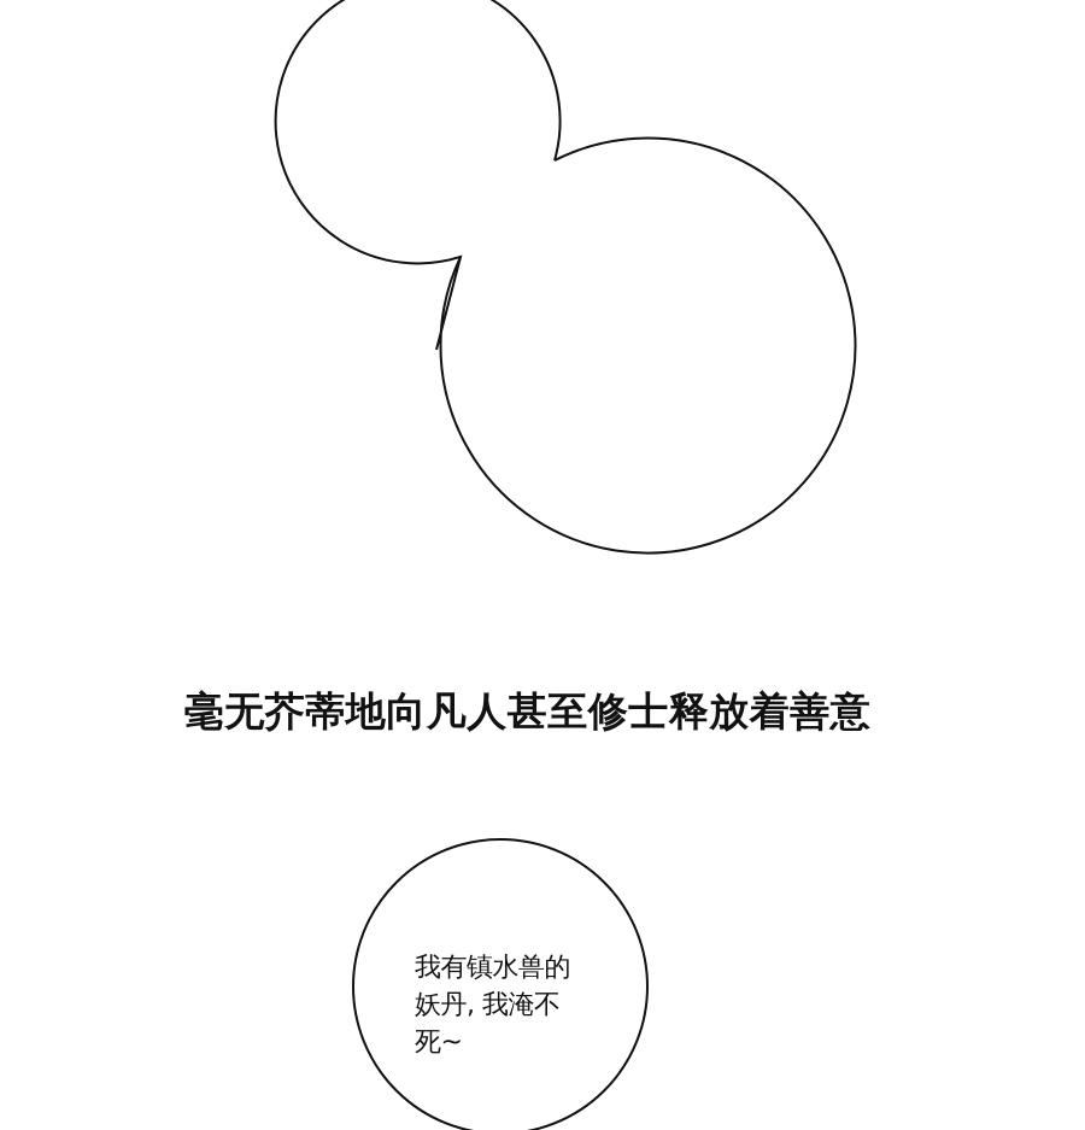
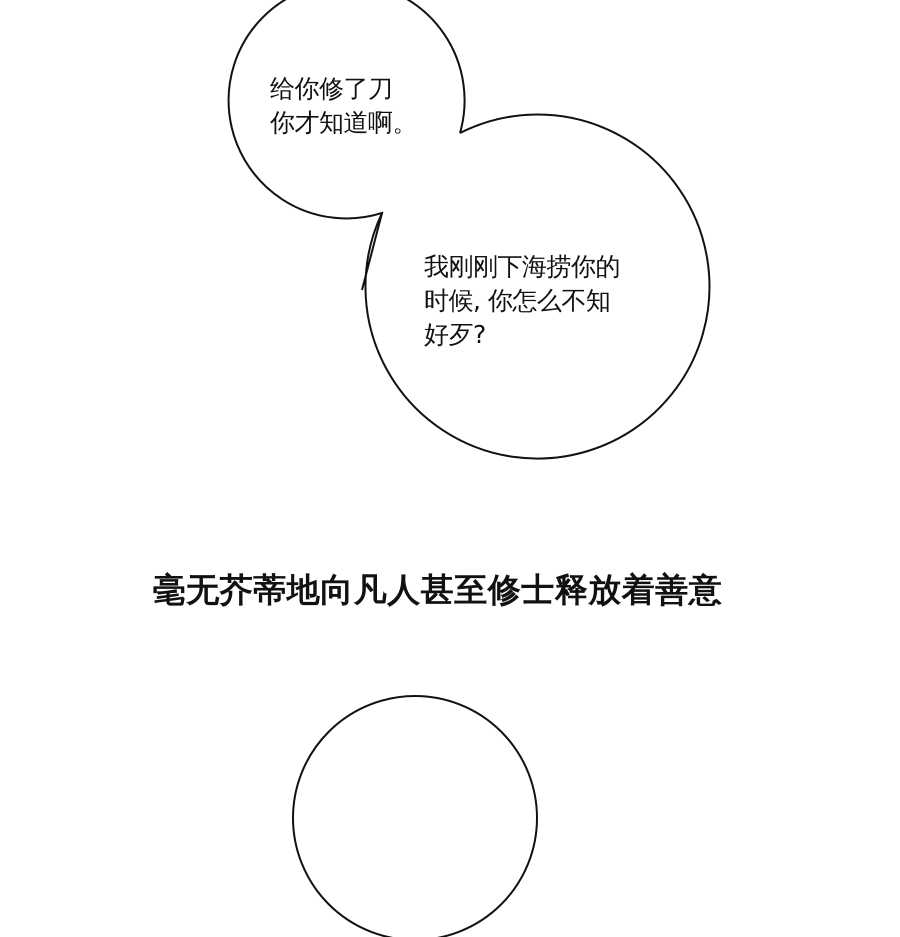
+ 给你修了刀
+ 你才知道啊。
+ 我刚刚下海捞你的
+ 时候, 你怎么不知
+ 好歹?
  毫无芥蒂地向凡人甚至修士释放着善意
- 我有镇水兽的
- 妖丹, 我淹不
- 死~
